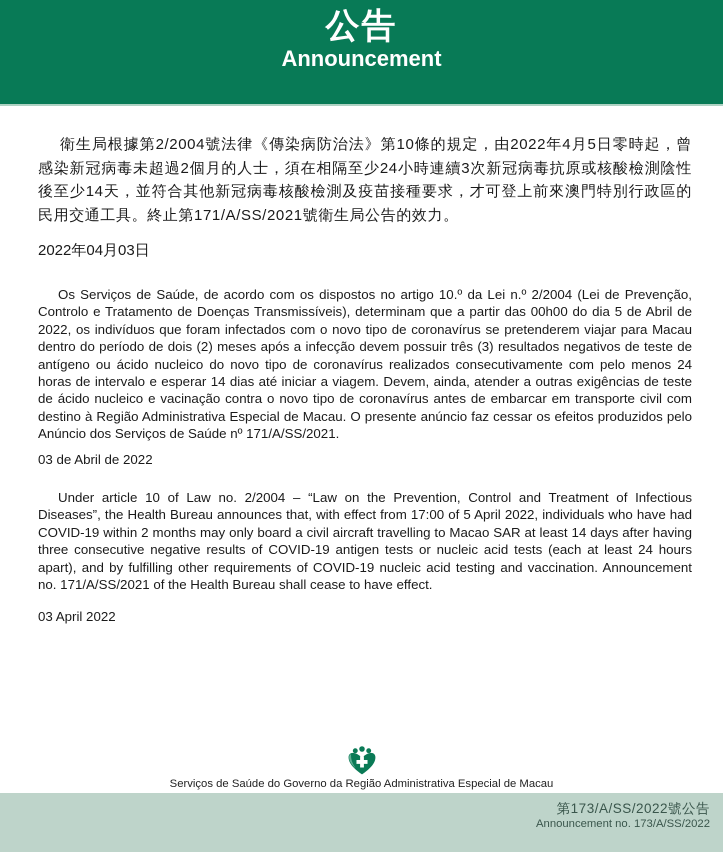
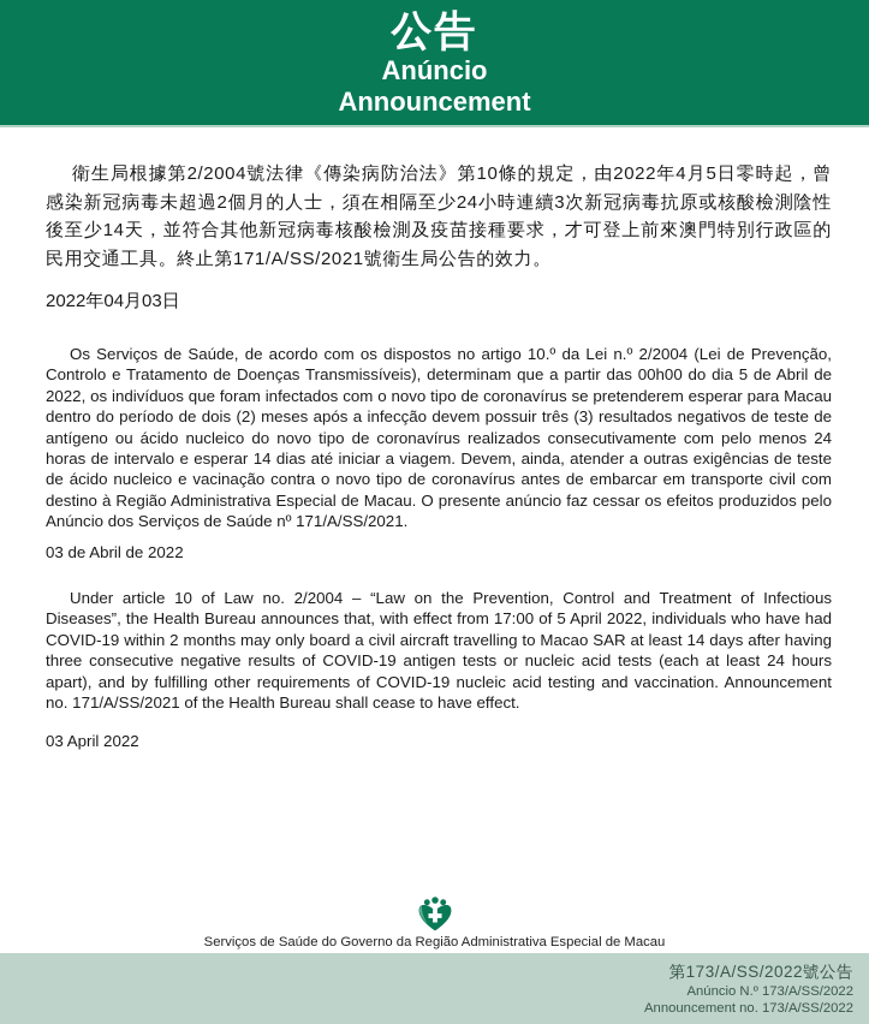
  公告
+ Anúncio
  Announcement
  衛生局根據第2/2004號法律《傳染病防治法》第10條的規定，由2022年4月5日零時起，曾感染新冠病毒未超過2個月的人士，須在相隔至少24小時連續3次新冠病毒抗原或核酸檢測陰性後至少14天，並符合其他新冠病毒核酸檢測及疫苗接種要求，才可登上前來澳門特別行政區的民用交通工具。終止第171/A/SS/2021號衛生局公告的效力。
  2022年04月03日
- Os Serviços de Saúde, de acordo com os dispostos no artigo 10.º da Lei n.º 2/2004 (Lei de Prevenção, Controlo e Tratamento de Doenças Transmissíveis), determinam que a partir das 00h00 do dia 5 de Abril de 2022, os indivíduos que foram infectados com o novo tipo de coronavírus se pretenderem viajar para Macau dentro do período de dois (2) meses após a infecção devem possuir três (3) resultados negativos de teste de antígeno ou ácido nucleico do novo tipo de coronavírus realizados consecutivamente com pelo menos 24 horas de intervalo e esperar 14 dias até iniciar a viagem. Devem, ainda, atender a outras exigências de teste de ácido nucleico e vacinação contra o novo tipo de coronavírus antes de embarcar em transporte civil com destino à Região Administrativa Especial de Macau. O presente anúncio faz cessar os efeitos produzidos pelo Anúncio dos Serviços de Saúde nº 171/A/SS/2021.
+ Os Serviços de Saúde, de acordo com os dispostos no artigo 10.º da Lei n.º 2/2004 (Lei de Prevenção, Controlo e Tratamento de Doenças Transmissíveis), determinam que a partir das 00h00 do dia 5 de Abril de 2022, os indivíduos que foram infectados com o novo tipo de coronavírus se pretenderem esperar para Macau dentro do período de dois (2) meses após a infecção devem possuir três (3) resultados negativos de teste de antígeno ou ácido nucleico do novo tipo de coronavírus realizados consecutivamente com pelo menos 24 horas de intervalo e esperar 14 dias até iniciar a viagem. Devem, ainda, atender a outras exigências de teste de ácido nucleico e vacinação contra o novo tipo de coronavírus antes de embarcar em transporte civil com destino à Região Administrativa Especial de Macau. O presente anúncio faz cessar os efeitos produzidos pelo Anúncio dos Serviços de Saúde nº 171/A/SS/2021.
  03 de Abril de 2022
  Under article 10 of Law no. 2/2004 – “Law on the Prevention, Control and Treatment of Infectious Diseases”, the Health Bureau announces that, with effect from 17:00 of 5 April 2022, individuals who have had COVID-19 within 2 months may only board a civil aircraft travelling to Macao SAR at least 14 days after having three consecutive negative results of COVID-19 antigen tests or nucleic acid tests (each at least 24 hours apart), and by fulfilling other requirements of COVID-19 nucleic acid testing and vaccination. Announcement no. 171/A/SS/2021 of the Health Bureau shall cease to have effect.
  03 April 2022
  Serviços de Saúde do Governo da Região Administrativa Especial de Macau
  第173/A/SS/2022號公告
+ Anúncio N.º 173/A/SS/2022
  Announcement no. 173/A/SS/2022
